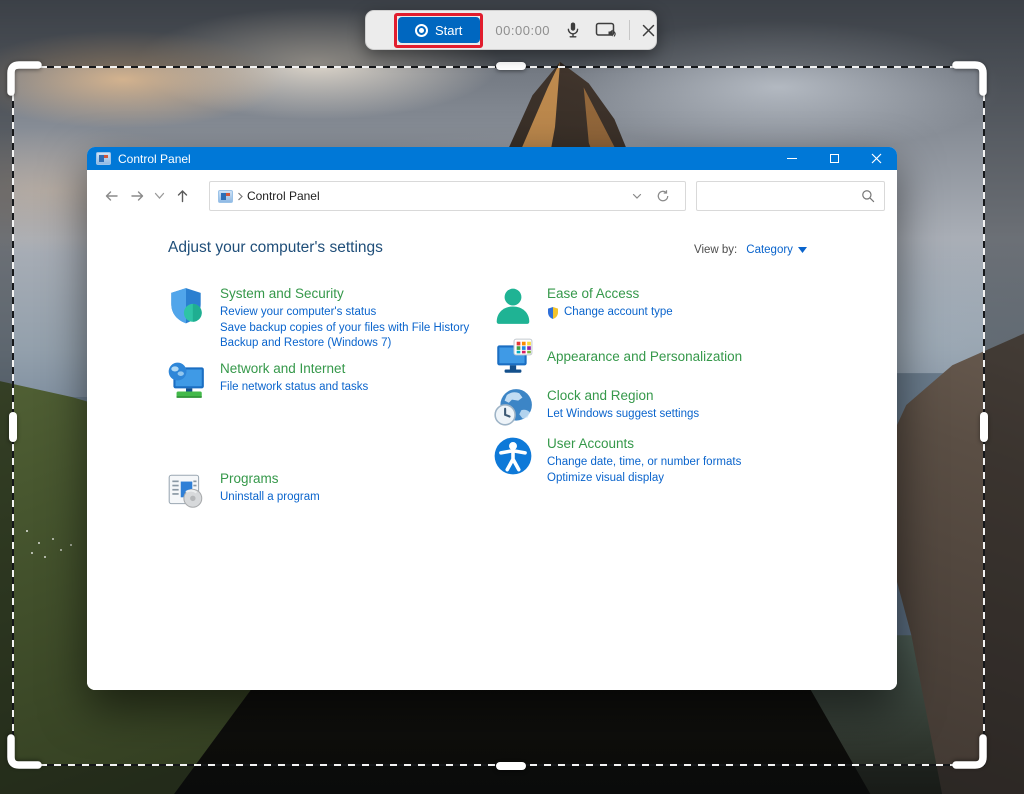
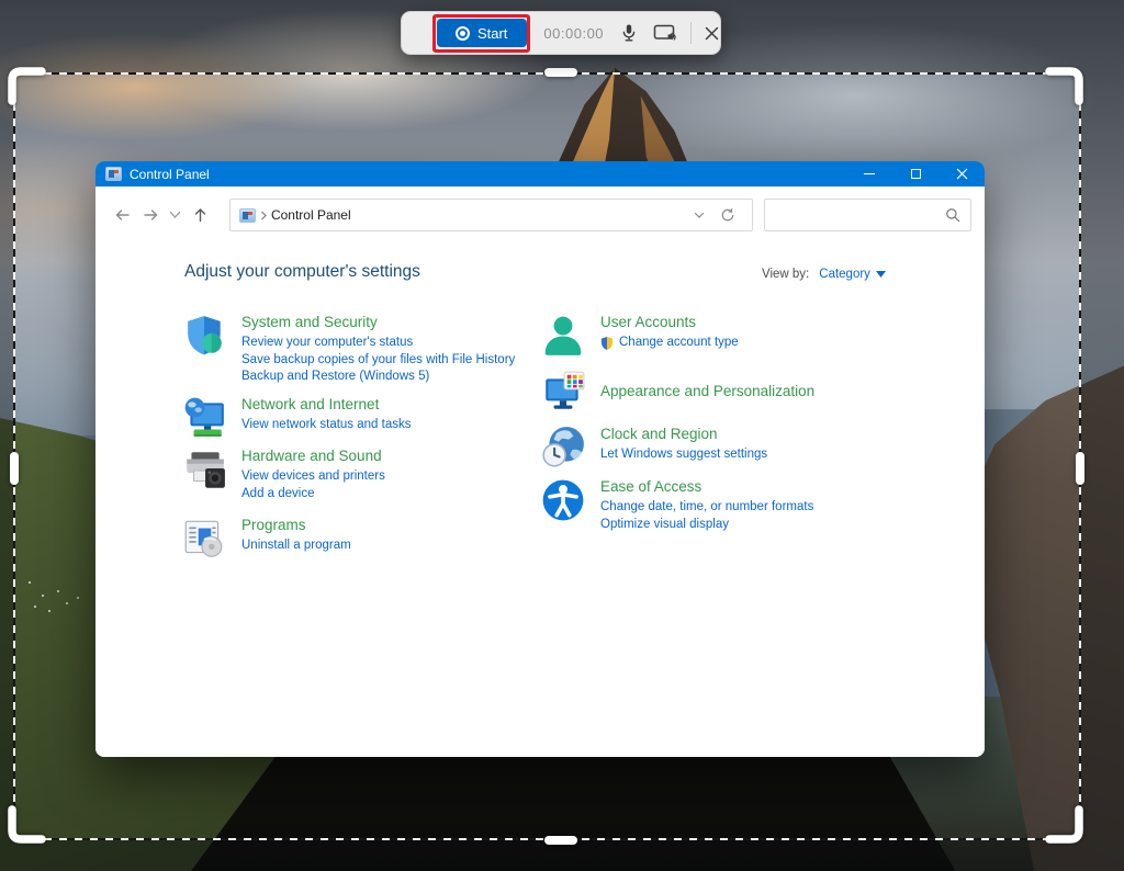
  Control Panel
  Control Panel
  Adjust your computer's settings
  View by:
  Category
  System and Security
  Review your computer's status
  Save backup copies of your files with File History
- Backup and Restore (Windows 7)
+ Backup and Restore (Windows 5)
  Network and Internet
- File network status and tasks
+ View network status and tasks
+ Hardware and Sound
+ View devices and printers
+ Add a device
  Programs
  Uninstall a program
- Ease of Access
+ User Accounts
  Change account type
  Appearance and Personalization
  Clock and Region
  Let Windows suggest settings
- User Accounts
+ Ease of Access
  Change date, time, or number formats
  Optimize visual display
  Start
  00:00:00
